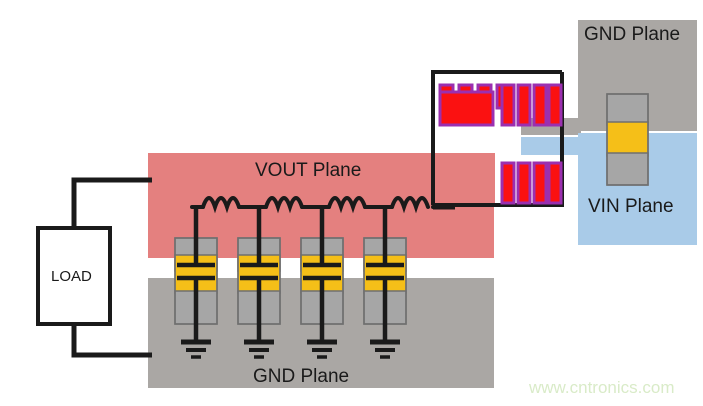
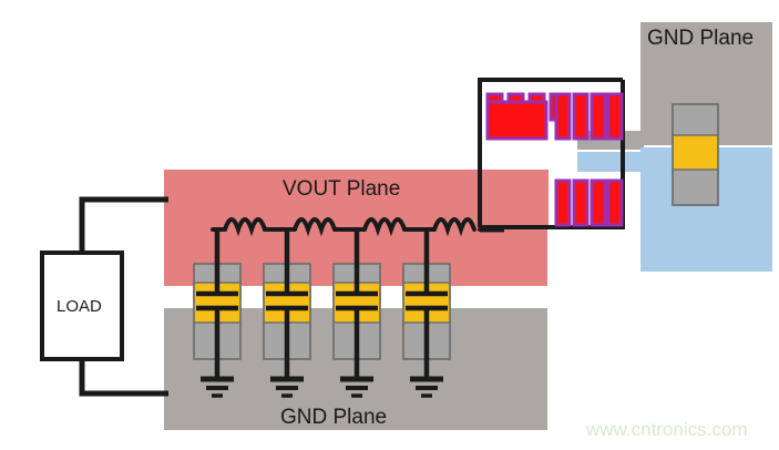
  GND Plane
- VIN Plane
  VOUT Plane
  GND Plane
  LOAD
  www.cntronics.com
